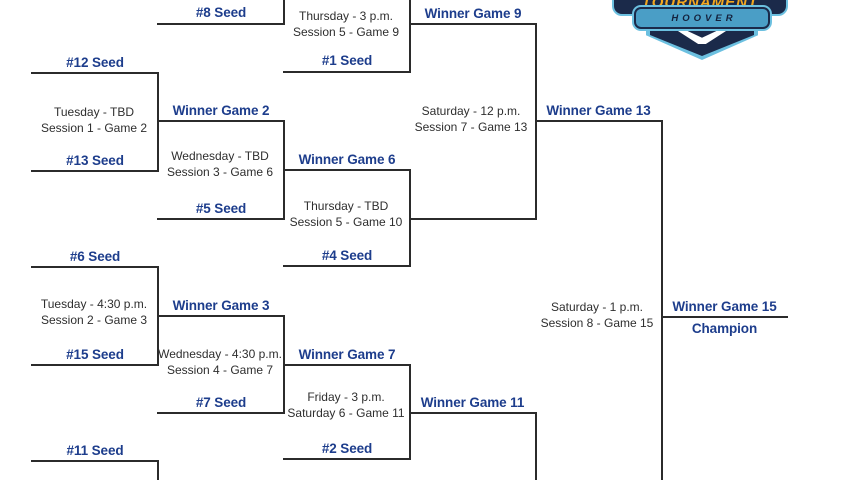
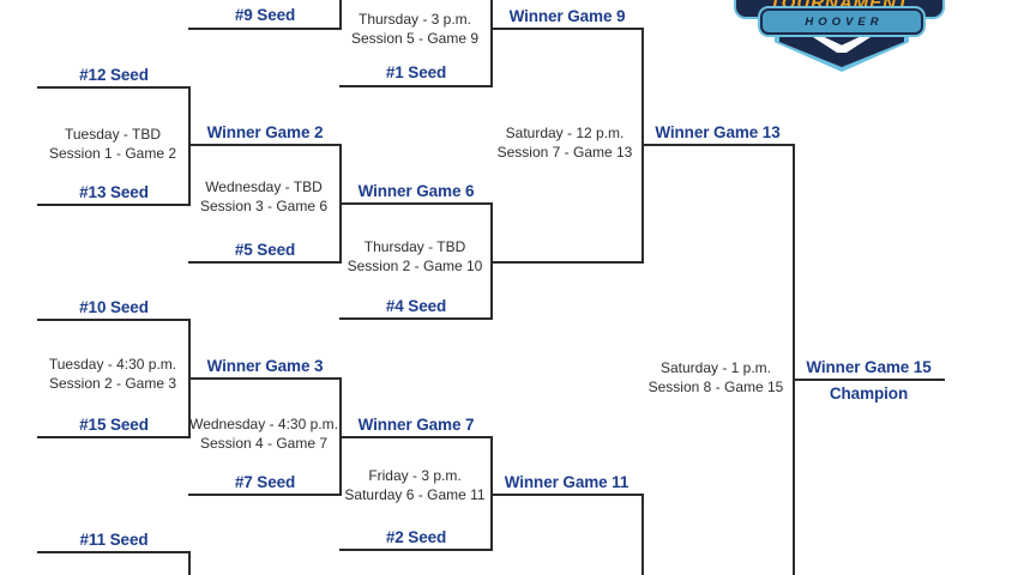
- #8 Seed
+ #9 Seed
  Winner Game 9
  #1 Seed
  #12 Seed
  Winner Game 2
  Winner Game 13
  #13 Seed
  Winner Game 6
  #5 Seed
- #6 Seed
+ #10 Seed
  #4 Seed
  Winner Game 3
  Winner Game 15
  Champion
  #15 Seed
  Winner Game 7
  #7 Seed
  Winner Game 11
  #2 Seed
  #11 Seed
  Thursday - 3 p.m.
  Session 5 - Game 9
  Tuesday - TBD
  Session 1 - Game 2
  Saturday - 12 p.m.
  Session 7 - Game 13
  Wednesday - TBD
  Session 3 - Game 6
  Thursday - TBD
- Session 5 - Game 10
+ Session 2 - Game 10
  Tuesday - 4:30 p.m.
  Session 2 - Game 3
  Saturday - 1 p.m.
  Session 8 - Game 15
  Wednesday - 4:30 p.m.
  Session 4 - Game 7
  Friday - 3 p.m.
  Saturday 6 - Game 11
  TOURNAMENT
  HOOVER
